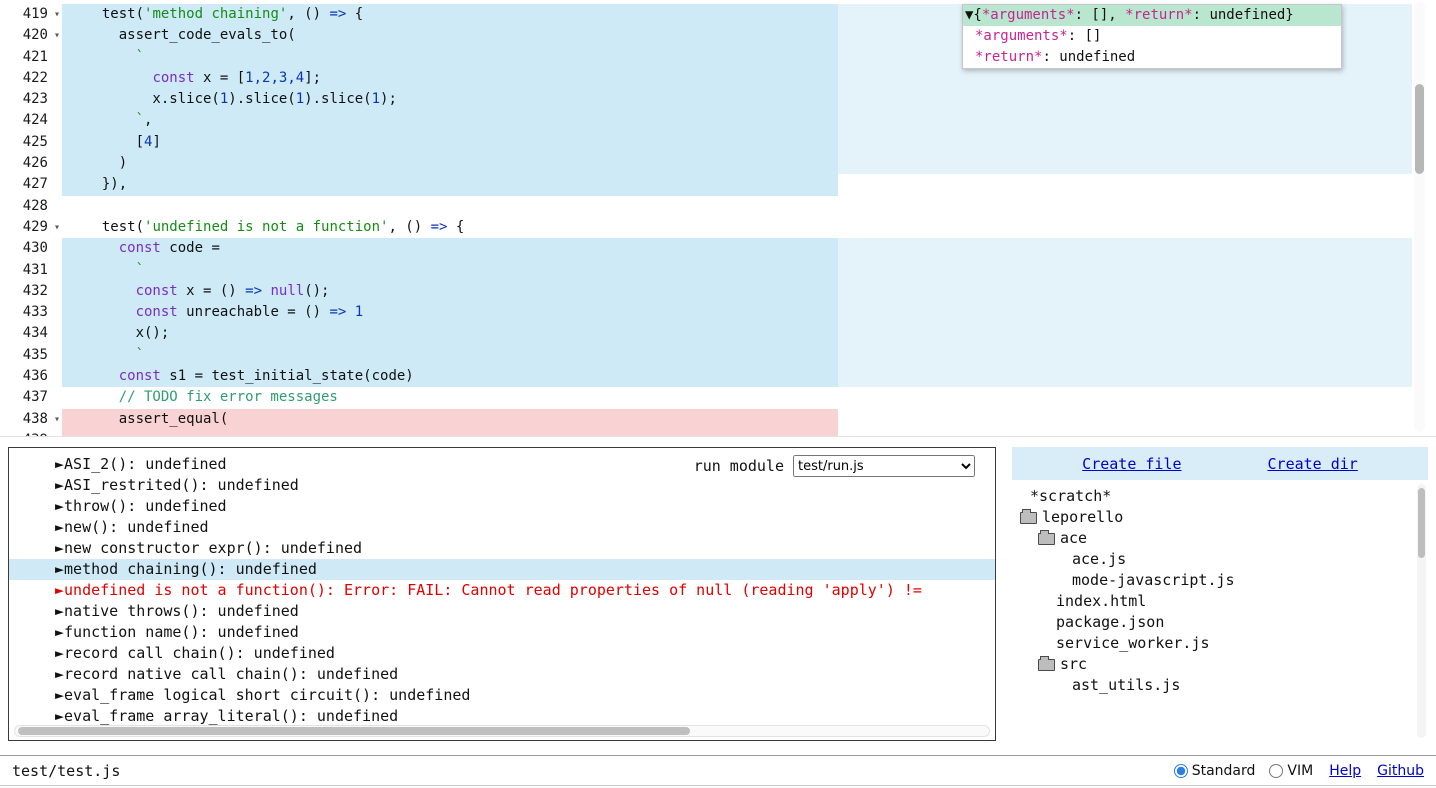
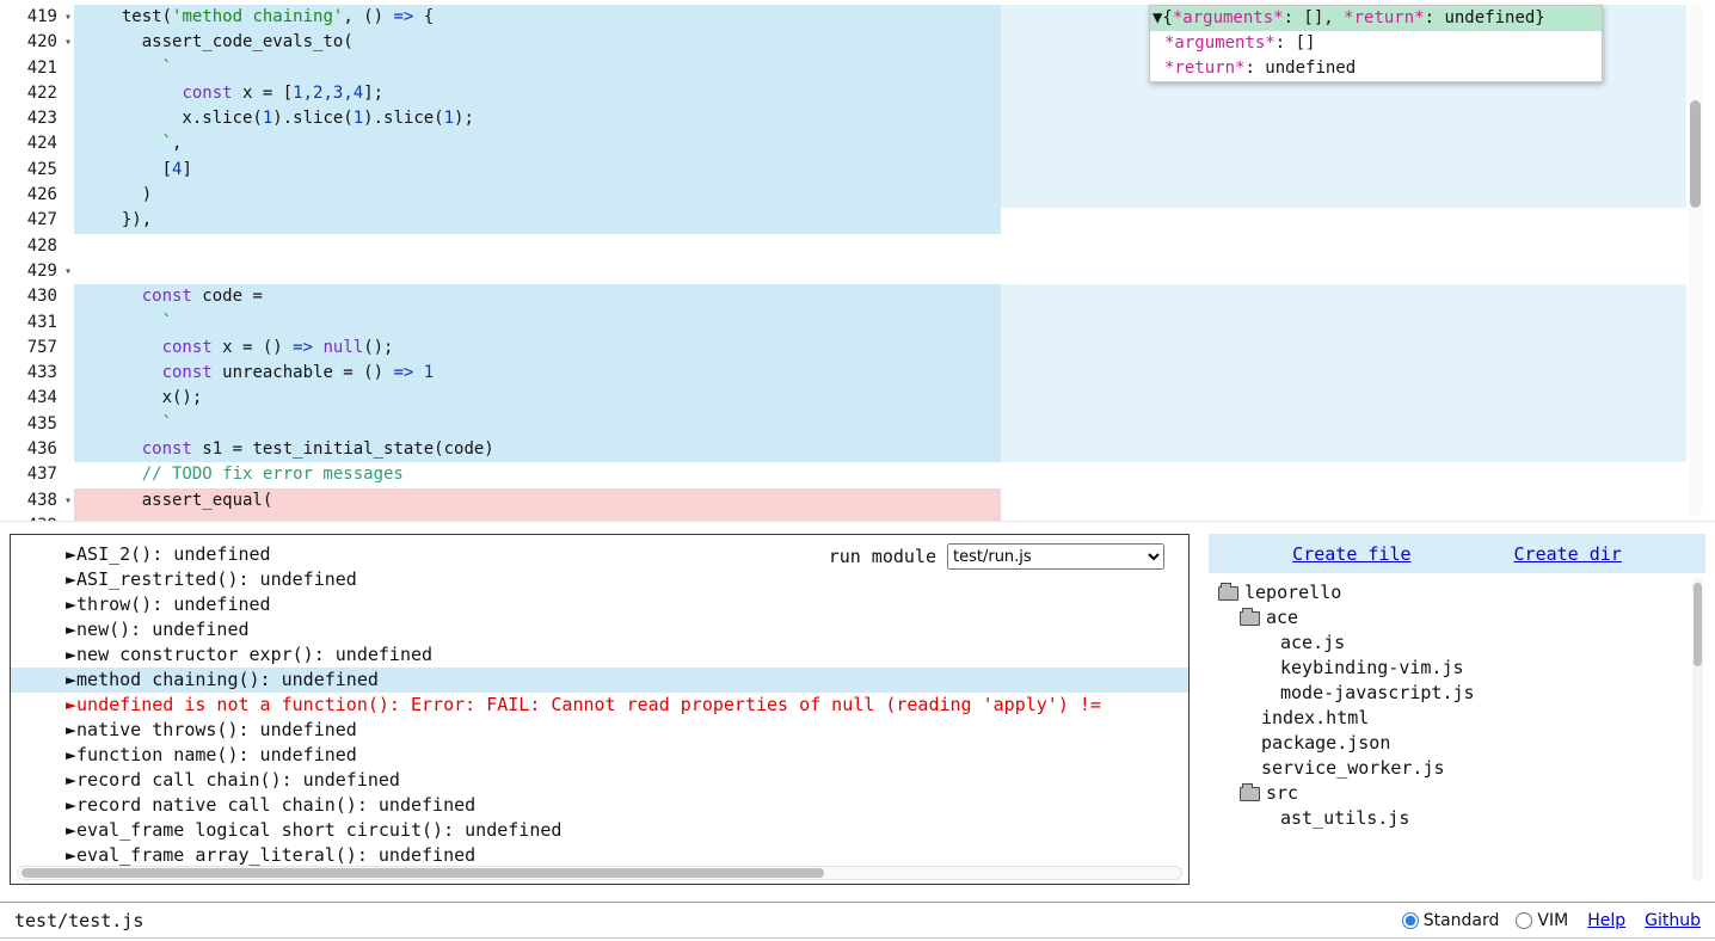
  419
  ▾
  test('method chaining', () => {
  420
  ▾
  assert_code_evals_to(
  421
  `
  422
  const x = [1,2,3,4];
  423
  x.slice(1).slice(1).slice(1);
  424
  `,
  425
  [4]
  426
  )
  427
  }),
  428
  429
  ▾
- test('undefined is not a function', () => {
  430
  const code =
  431
  `
- 432
+ 757
  const x = () => null();
  433
  const unreachable = () => 1
  434
  x();
  435
  `
  436
  const s1 = test_initial_state(code)
  437
  // TODO fix error messages
  438
  ▾
  assert_equal(
  ▼{*arguments*: [], *return*: undefined}
  *arguments*: []
  *return*: undefined
  run module
  test/run.js
  ►ASI_2(): undefined
  ►ASI_restrited(): undefined
  ►throw(): undefined
  ►new(): undefined
  ►new constructor expr(): undefined
  ►method chaining(): undefined
  ►undefined is not a function(): Error: FAIL: Cannot read properties of null (reading 'apply') !=
  ►native throws(): undefined
  ►function name(): undefined
  ►record call chain(): undefined
  ►record native call chain(): undefined
  ►eval_frame logical short circuit(): undefined
  ►eval_frame array_literal(): undefined
  Create file
  Create dir
- *scratch*
  leporello
  ace
  ace.js
+ keybinding-vim.js
  mode-javascript.js
  index.html
  package.json
  service_worker.js
  src
  ast_utils.js
  test/test.js
  Standard
  VIM
  Help
  Github
